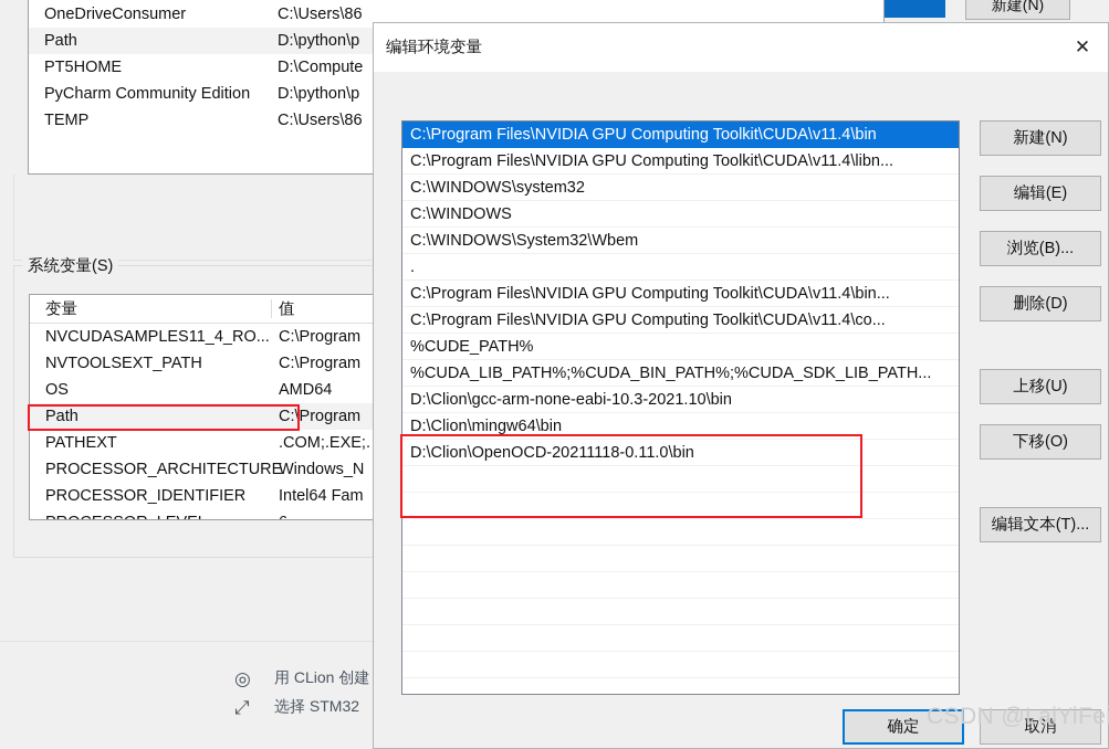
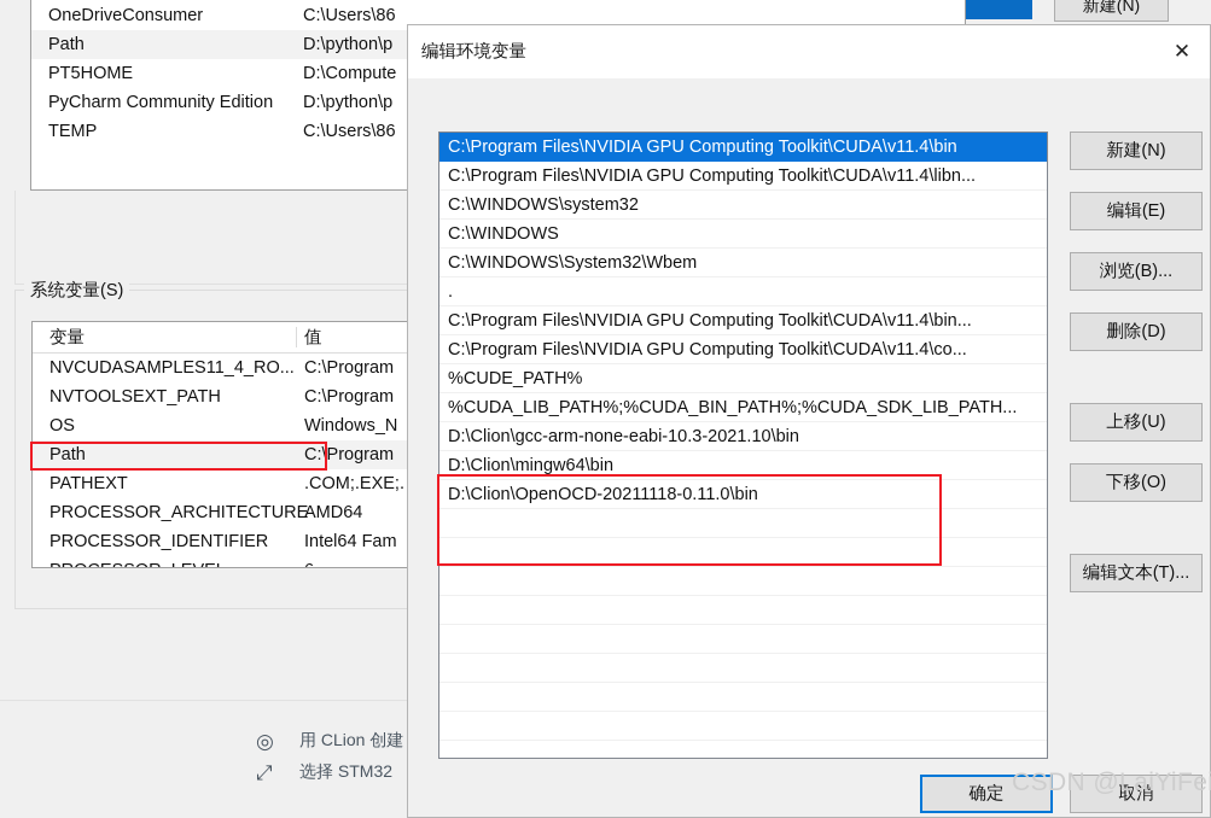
  新建(N)
  OneDriveConsumer
  C:\Users\86
  Path
  D:\python\p
  PT5HOME
  D:\Compute
  PyCharm Community Edition
  D:\python\p
  TEMP
  C:\Users\86
  系统变量(S)
  变量
  值
  NVCUDASAMPLES11_4_RO...
  C:\Program
  NVTOOLSEXT_PATH
  C:\Program
  OS
- AMD64
+ Windows_N
  Path
  C:\Program
  PATHEXT
  .COM;.EXE;.
  PROCESSOR_ARCHITECTURE
- Windows_N
+ AMD64
  PROCESSOR_IDENTIFIER
  Intel64 Fam
  ◎
  ⤢
  用 CLion 创建
  选择 STM32
  编辑环境变量
  ✕
  C:\Program Files\NVIDIA GPU Computing Toolkit\CUDA\v11.4\bin
  C:\Program Files\NVIDIA GPU Computing Toolkit\CUDA\v11.4\libn...
  C:\WINDOWS\system32
  C:\WINDOWS
  C:\WINDOWS\System32\Wbem
  .
  C:\Program Files\NVIDIA GPU Computing Toolkit\CUDA\v11.4\bin...
  C:\Program Files\NVIDIA GPU Computing Toolkit\CUDA\v11.4\co...
  %CUDE_PATH%
  %CUDA_LIB_PATH%;%CUDA_BIN_PATH%;%CUDA_SDK_LIB_PATH...
  D:\Clion\gcc-arm-none-eabi-10.3-2021.10\bin
  D:\Clion\mingw64\bin
  D:\Clion\OpenOCD-20211118-0.11.0\bin
  新建(N)
  编辑(E)
  浏览(B)...
  删除(D)
  上移(U)
  下移(O)
  编辑文本(T)...
  确定
  取消
  CSDN @LaiYiFe
